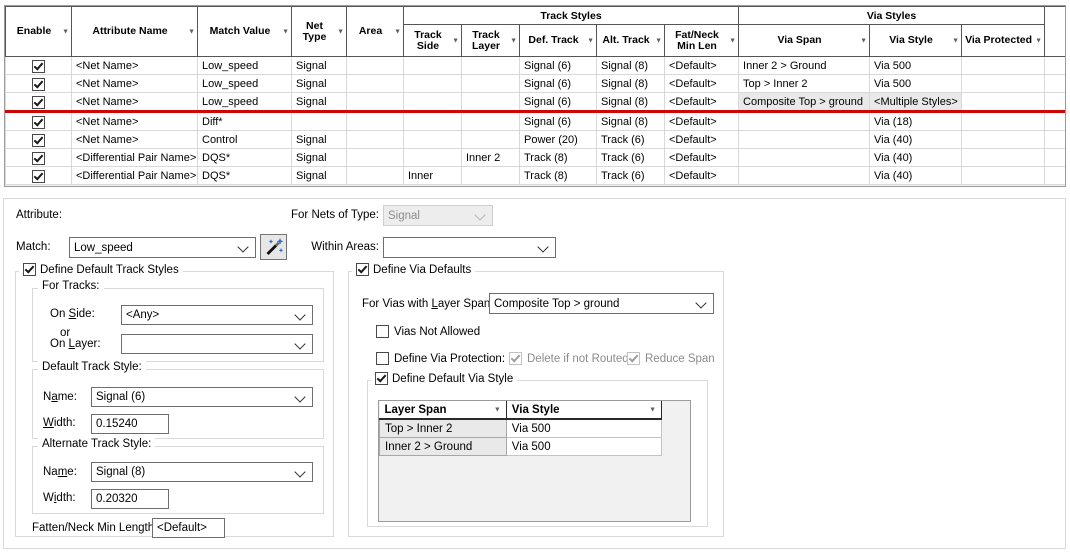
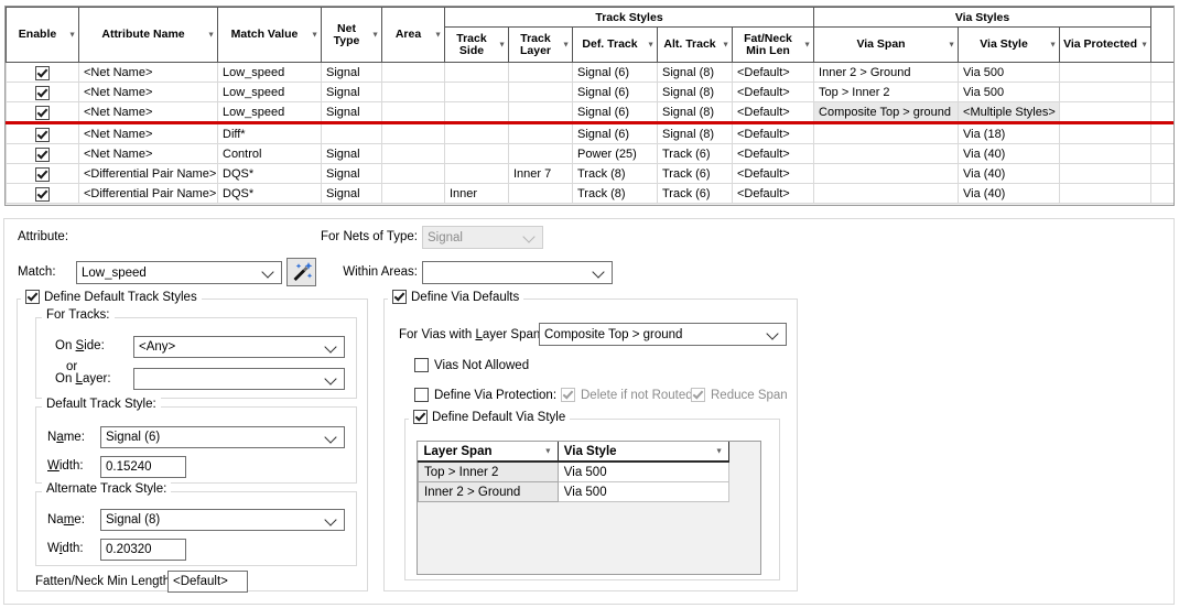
  Enable	Attribute Name	Match Value	Net Type	Area	Track Styles	Via Styles
  Track Side	Track Layer	Def. Track	Alt. Track	Fat/Neck Min Len	Via Span	Via Style	Via Protected
  	<Net Name>	Low_speed	Signal				Signal (6)	Signal (8)	<Default>	Inner 2 > Ground	Via 500
  	<Net Name>	Low_speed	Signal				Signal (6)	Signal (8)	<Default>	Top > Inner 2	Via 500
  	<Net Name>	Low_speed	Signal				Signal (6)	Signal (8)	<Default>	Composite Top > ground	<Multiple Styles>
  	<Net Name>	Diff*					Signal (6)	Signal (8)	<Default>		Via (18)
- 	<Net Name>	Control	Signal				Power (20)	Track (6)	<Default>		Via (40)
+ 	<Net Name>	Control	Signal				Power (25)	Track (6)	<Default>		Via (40)
- 	<Differential Pair Name>	DQS*	Signal			Inner 2	Track (8)	Track (6)	<Default>		Via (40)
+ 	<Differential Pair Name>	DQS*	Signal			Inner 7	Track (8)	Track (6)	<Default>		Via (40)
  	<Differential Pair Name>	DQS*	Signal		Inner		Track (8)	Track (6)	<Default>		Via (40)
  Attribute:
  For Nets of Type:
  Signal
  Match:
  Low_speed
  Within Areas:
  Define Default Track Styles
  For Tracks:
  On Side:
  <Any>
  or
  On Layer:
  Default Track Style:
  Name:
  Signal (6)
  Width:
  0.15240
  Alternate Track Style:
  Name:
  Signal (8)
  Width:
  0.20320
  Fatten/Neck Min Length
  <Default>
  Define Via Defaults
  For Vias with Layer Span
  Composite Top > ground
  Vias Not Allowed
  Define Via Protection:
  Delete if not Routed
  Reduce Span
  Define Default Via Style
  Layer Span	Via Style
  Top > Inner 2	Via 500
  Inner 2 > Ground	Via 500
